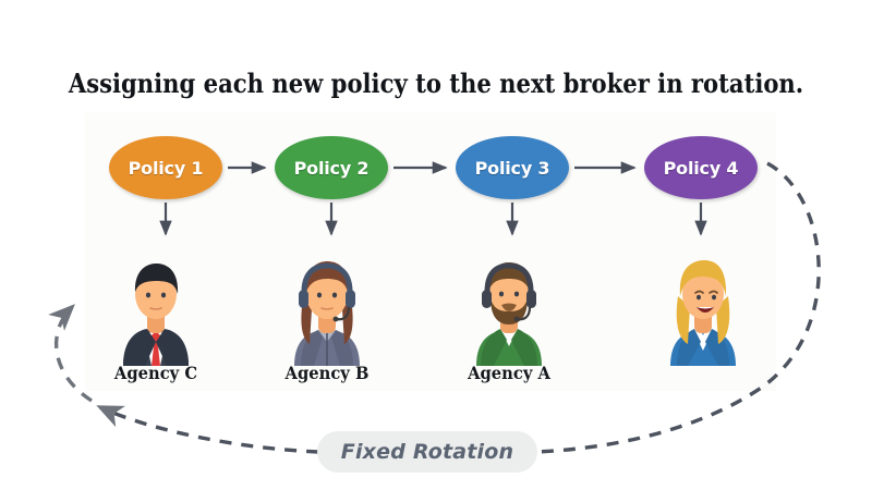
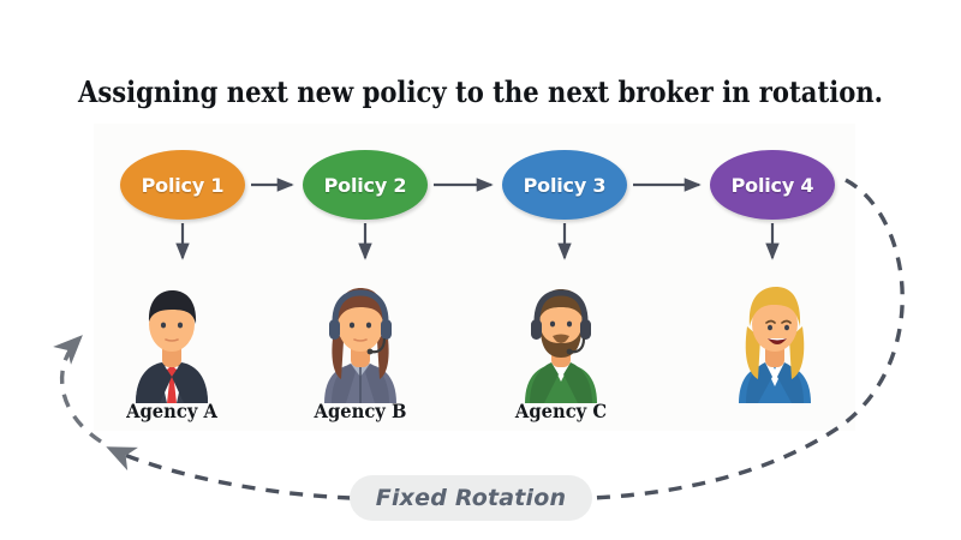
- Assigning each new policy to the next broker in rotation.
+ Assigning next new policy to the next broker in rotation.
  Policy 1
  Policy 2
  Policy 3
  Policy 4
- Agency C
+ Agency A
  Agency B
- Agency A
+ Agency C
  Fixed Rotation
